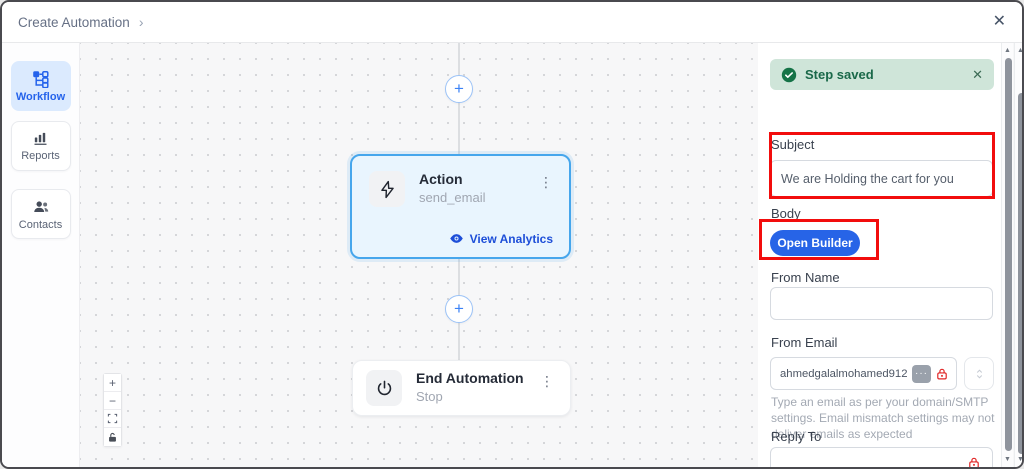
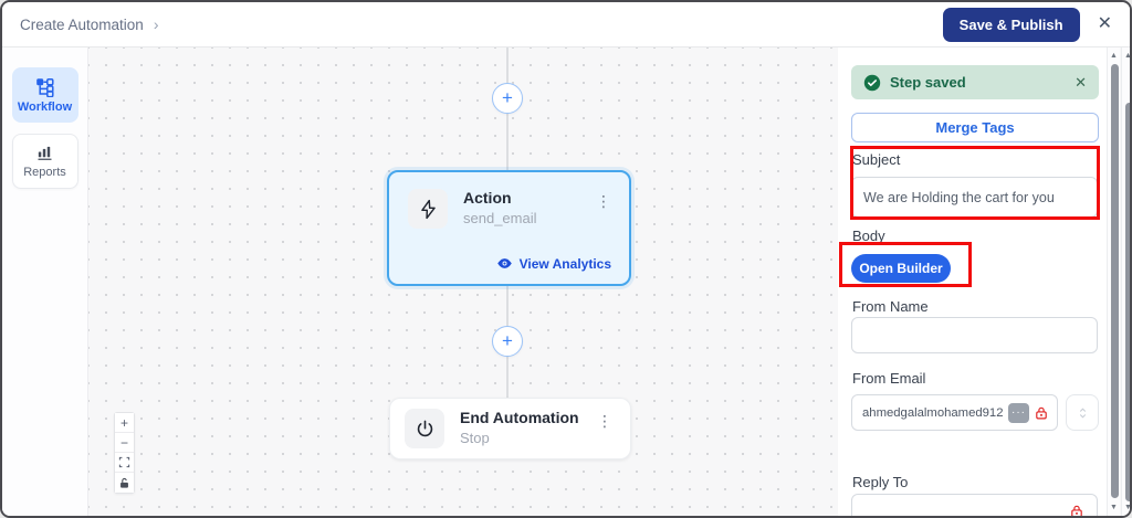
  +
  +
  Action
  send_email
  ⋮
  View Analytics
  End Automation
  Stop
  ⋮
  +
  −
  Step saved
  ✕
+ Merge Tags
  Subject
  We are Holding the cart for you
  Body
  Open Builder
  From Name
  From Email
  ahmedgalalmohamed912
  ···
- Type an email as per your domain/SMTP settings. Email mismatch settings may not deliver emails as expected
  Reply To
  Workflow
  Reports
- Contacts
  Create Automation
  ›
+ Save & Publish
  ✕
